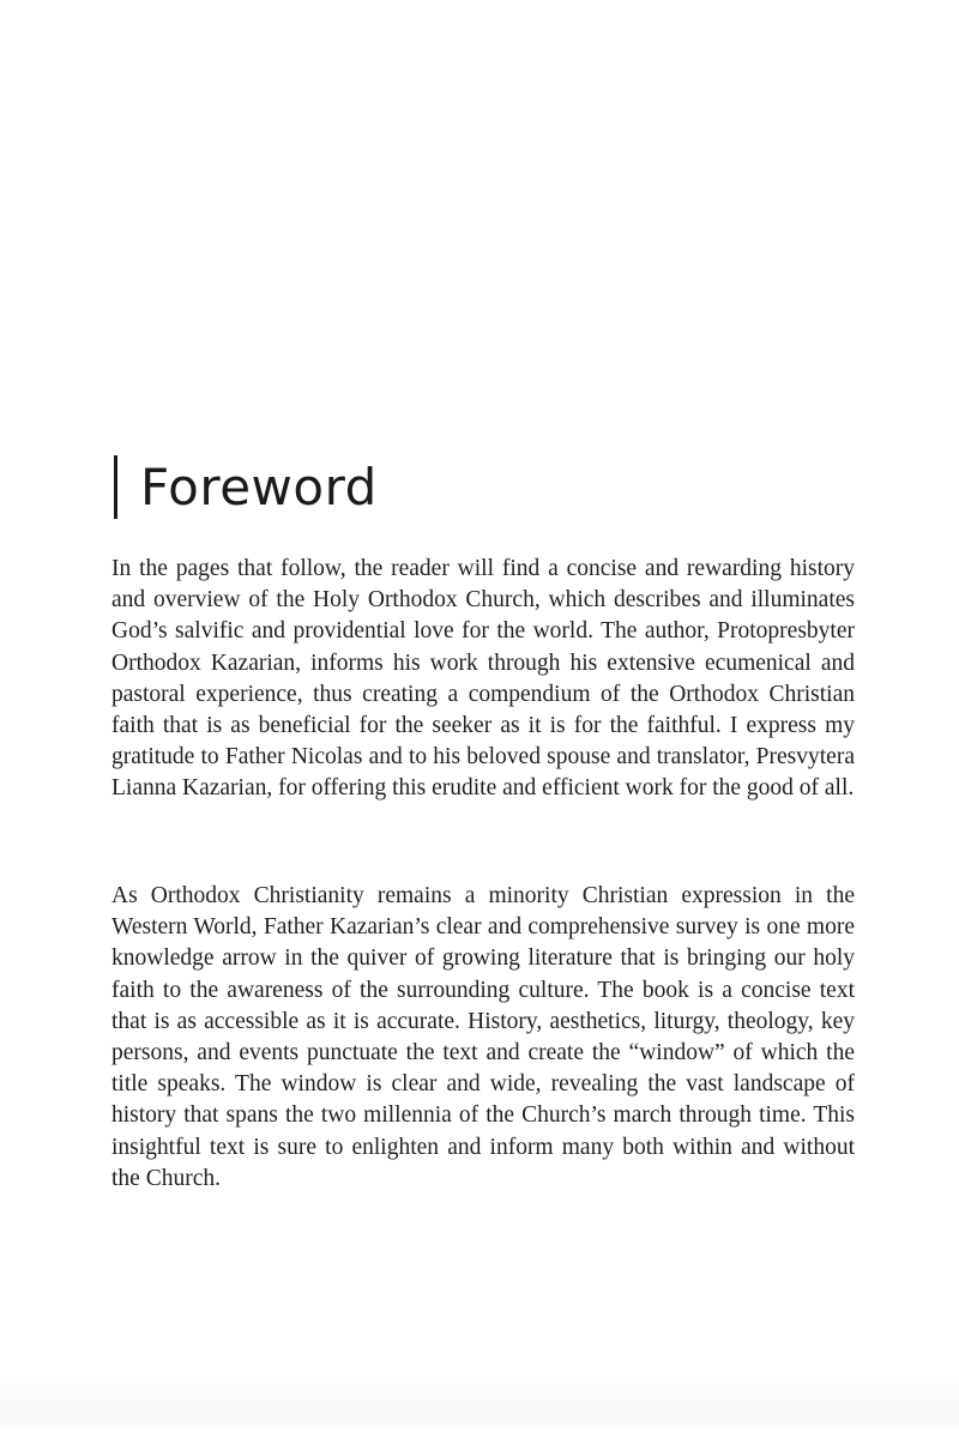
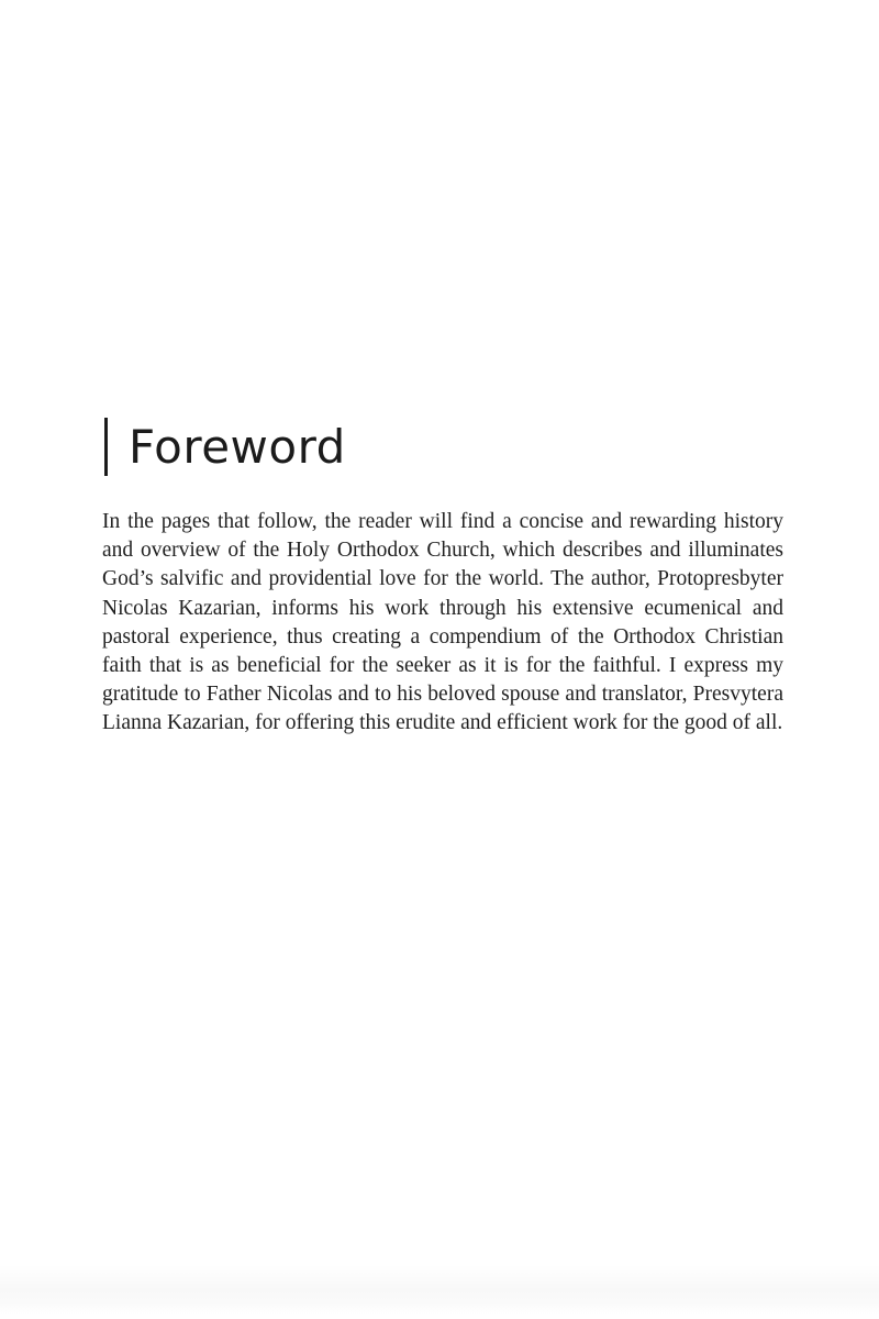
  Foreword
- In the pages that follow, the reader will find a concise and rewarding history and overview of the Holy Orthodox Church, which describes and illuminates God’s salvific and providential love for the world. The author, Protopresbyter Orthodox Kazarian, informs his work through his extensive ecumenical and pastoral experience, thus creating a compendium of the Orthodox Christian faith that is as beneficial for the seeker as it is for the faithful. I express my gratitude to Father Nicolas and to his beloved spouse and translator, Presvytera Lianna Kazarian, for offering this erudite and efficient work for the good of all.
+ In the pages that follow, the reader will find a concise and rewarding history and overview of the Holy Orthodox Church, which describes and illuminates God’s salvific and providential love for the world. The author, Protopresbyter Nicolas Kazarian, informs his work through his extensive ecumenical and pastoral experience, thus creating a compendium of the Orthodox Christian faith that is as beneficial for the seeker as it is for the faithful. I express my gratitude to Father Nicolas and to his beloved spouse and translator, Presvytera Lianna Kazarian, for offering this erudite and efficient work for the good of all.
- As Orthodox Christianity remains a minority Christian expression in the Western World, Father Kazarian’s clear and comprehensive survey is one more knowledge arrow in the quiver of growing literature that is bringing our holy faith to the awareness of the surrounding culture. The book is a concise text that is as accessible as it is accurate. History, aesthetics, liturgy, theology, key persons, and events punctuate the text and create the “window” of which the title speaks. The window is clear and wide, revealing the vast landscape of history that spans the two millennia of the Church’s march through time. This insightful text is sure to enlighten and inform many both within and without the Church.
